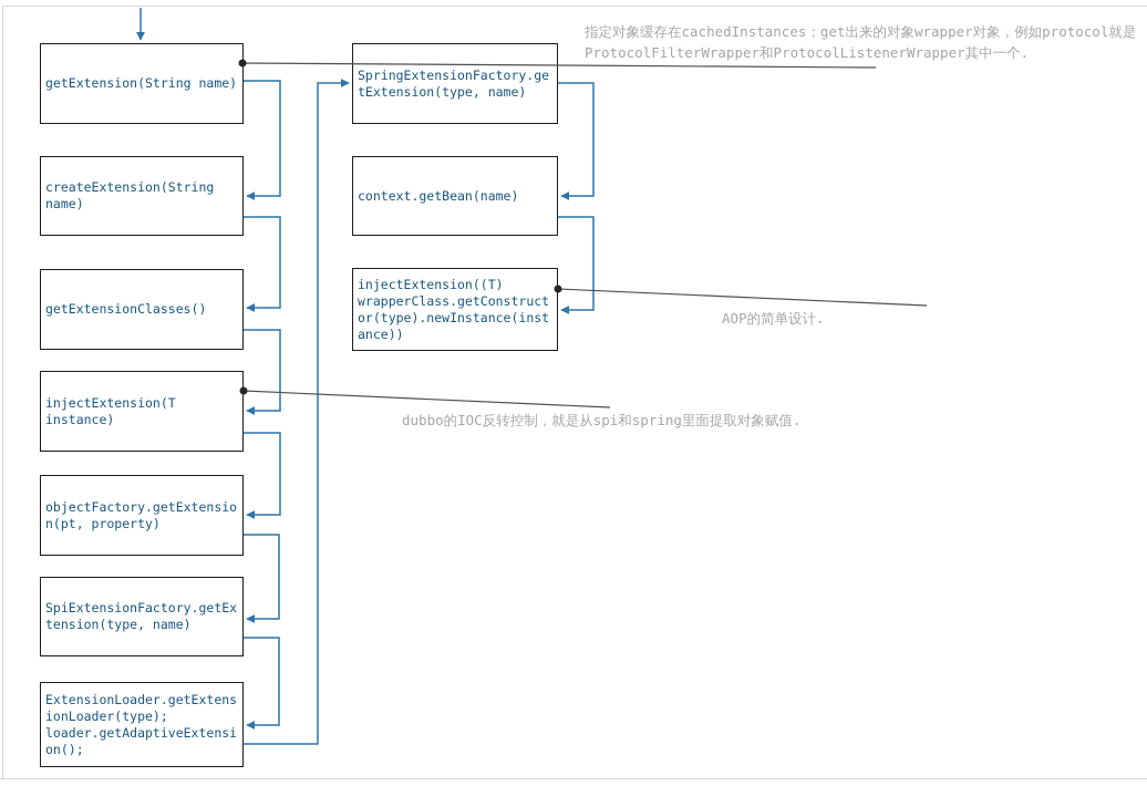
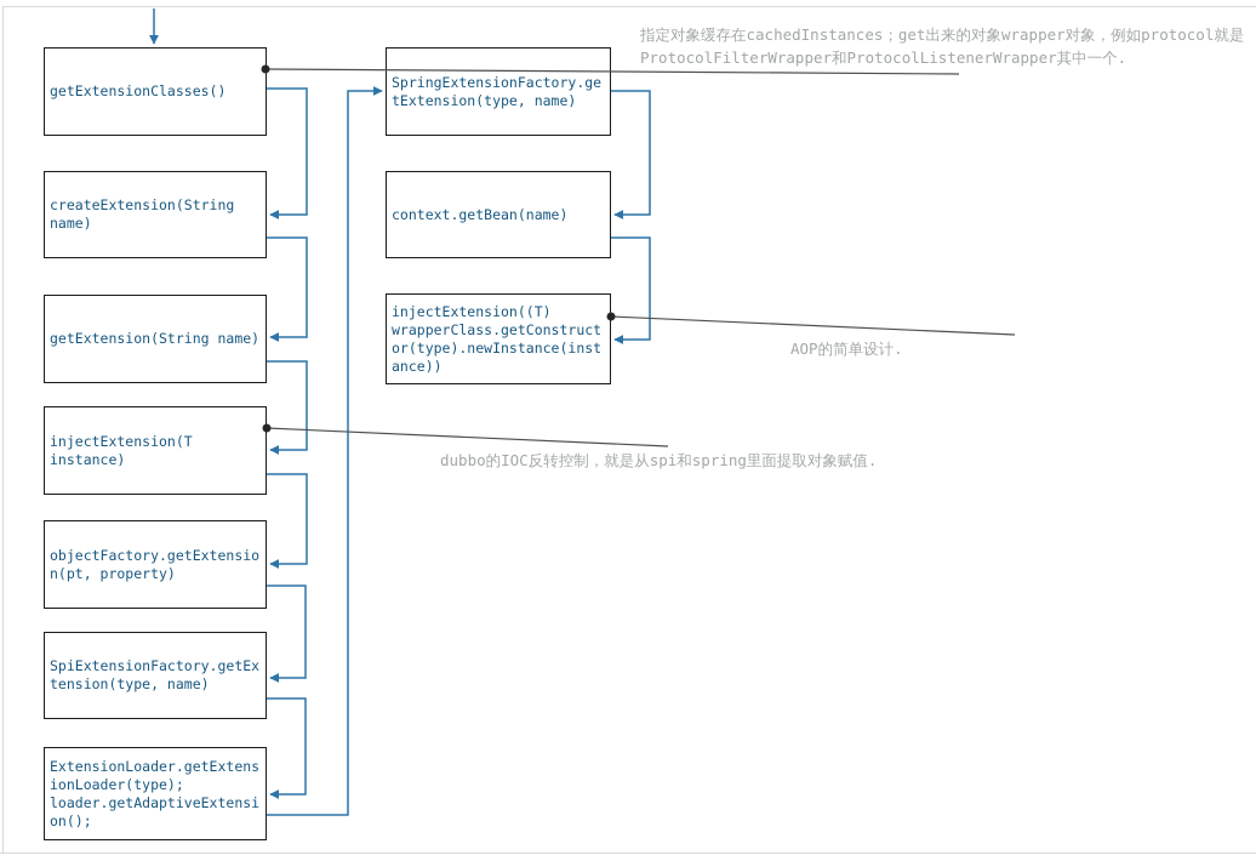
- getExtension(String name)
+ getExtensionClasses()
  createExtension(String
  name)
- getExtensionClasses()
+ getExtension(String name)
  injectExtension(T
  instance)
  objectFactory.getExtensio
  n(pt, property)
  SpiExtensionFactory.getEx
  tension(type, name)
  ExtensionLoader.getExtens
  ionLoader(type);
  loader.getAdaptiveExtensi
  on();
  SpringExtensionFactory.ge
  tExtension(type, name)
  context.getBean(name)
  injectExtension((T)
  wrapperClass.getConstruct
  or(type).newInstance(inst
  ance))
  指定对象缓存在cachedInstances；get出来的对象wrapper对象，例如protocol就是
  ProtocolFilterWrapper和ProtocolListenerWrapper其中一个.
  AOP的简单设计.
  dubbo的IOC反转控制，就是从spi和spring里面提取对象赋值.
